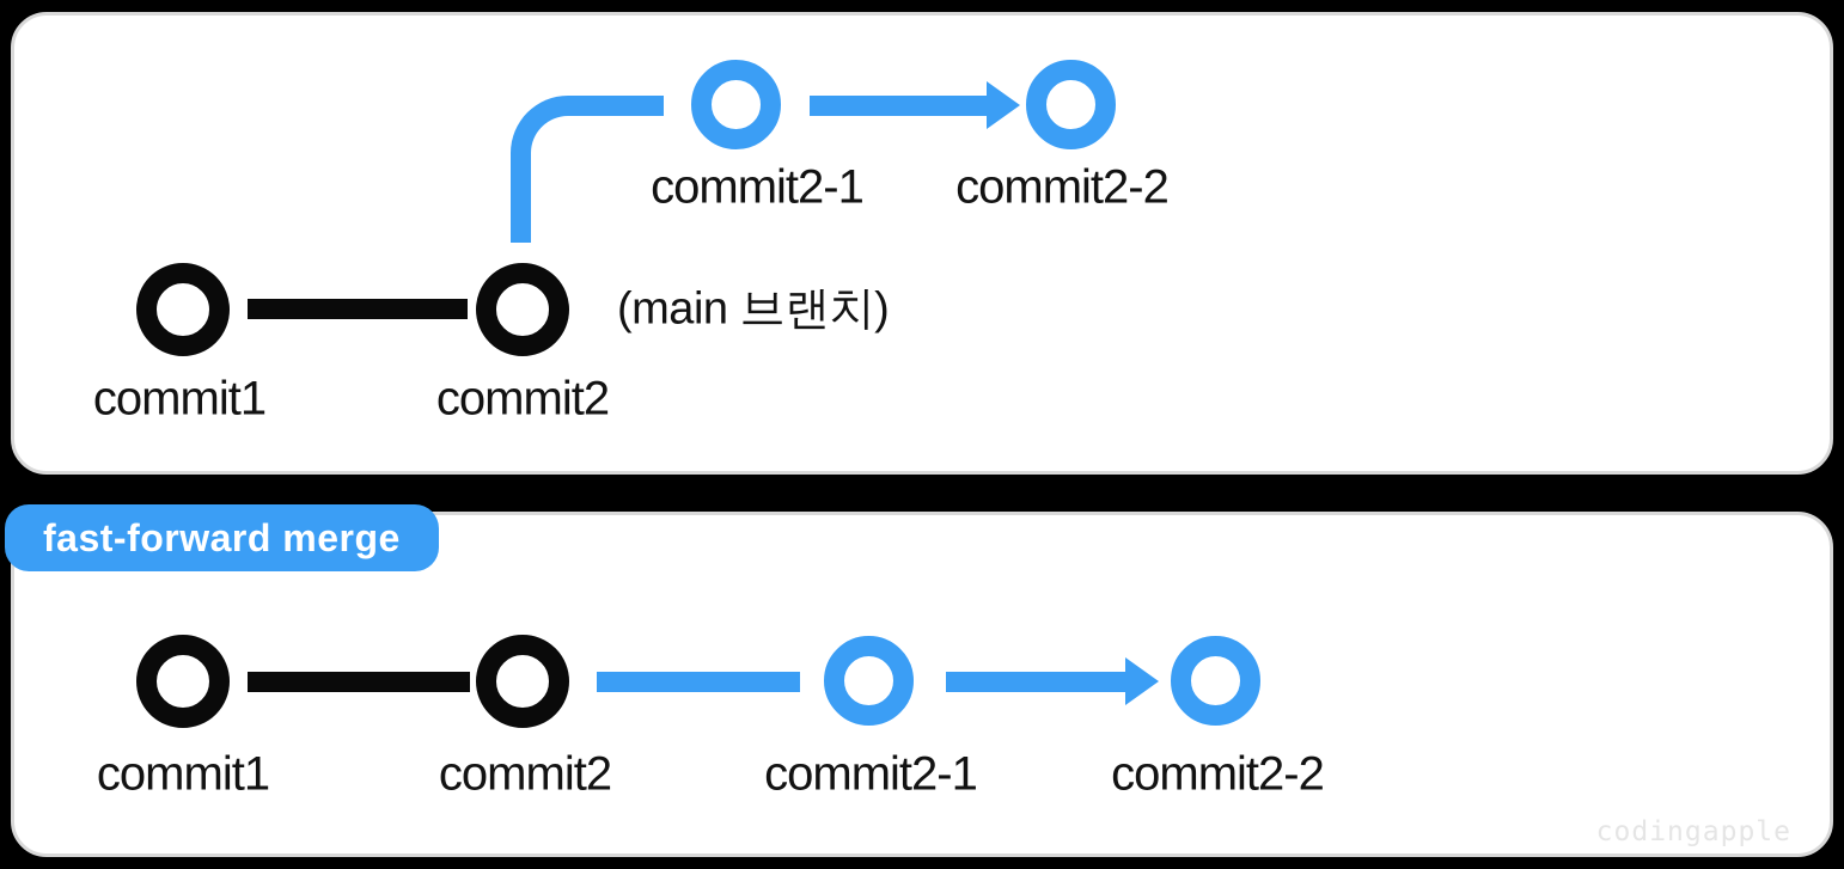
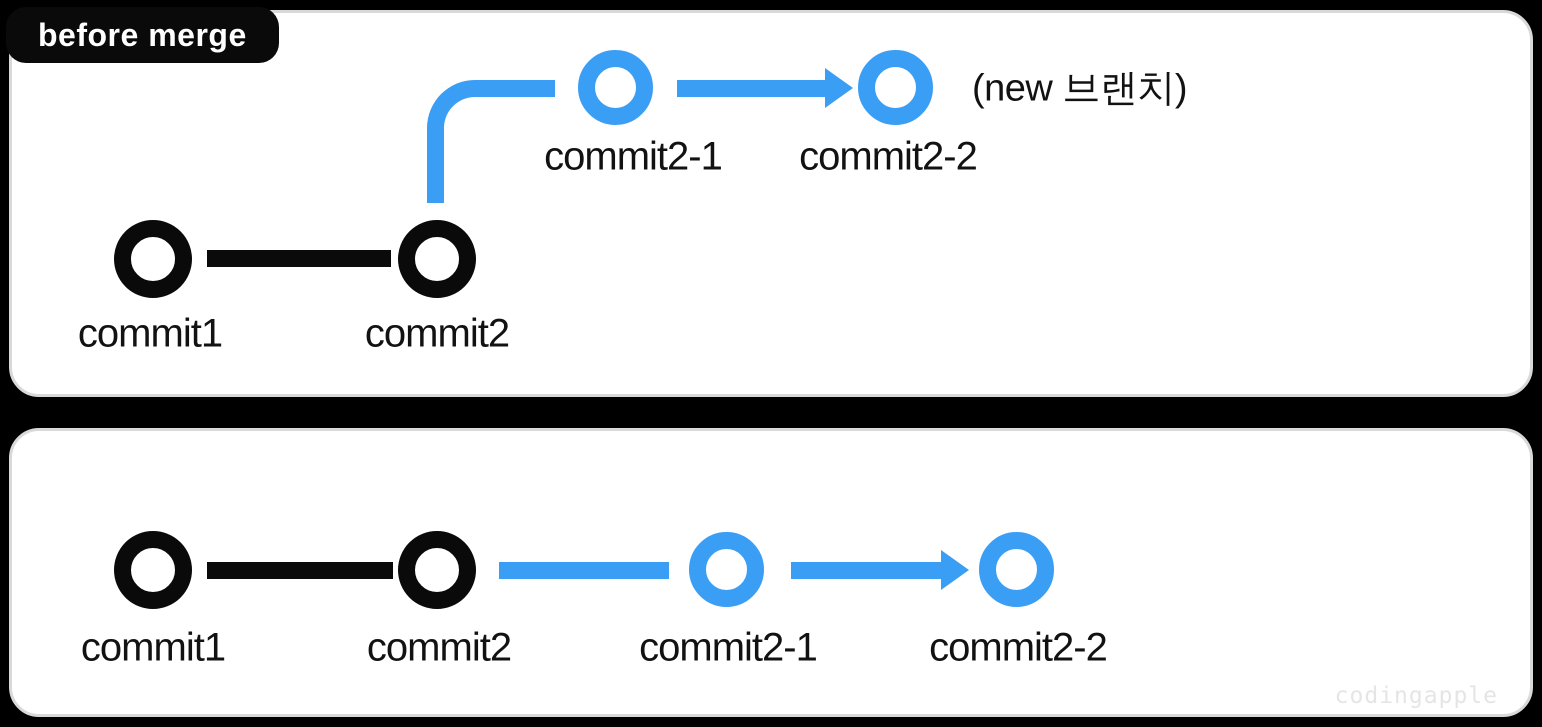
+ before merge
  commit2-1
  commit2-2
+ (new 브랜치)
  commit1
  commit2
- (main 브랜치)
- fast-forward merge
  commit1
  commit2
  commit2-1
  commit2-2
  codingapple
